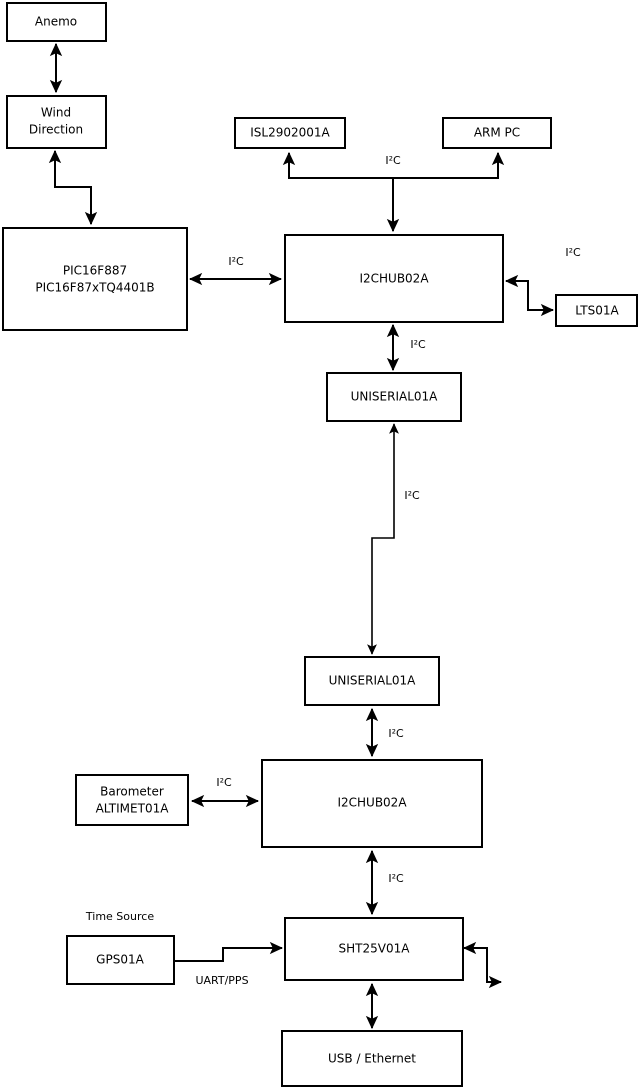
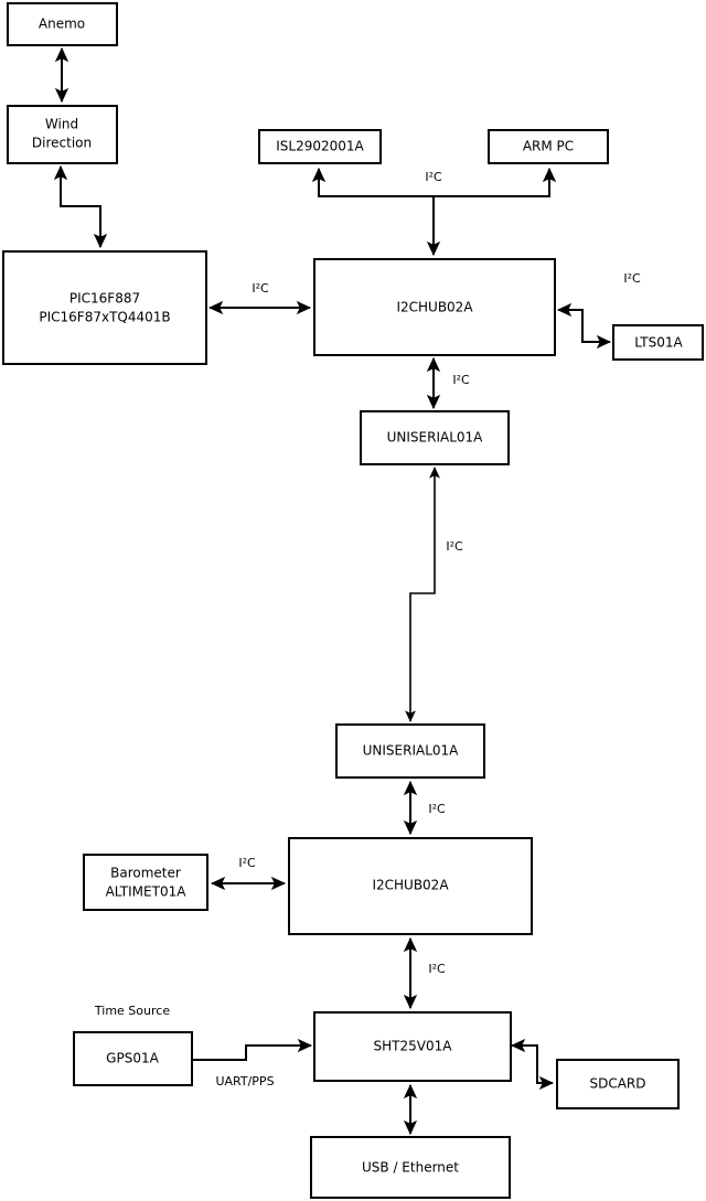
  I²C
  I²C
  I²C
  I²C
  I²C
  I²C
  I²C
  I²C
  UART/PPS
  Anemo
  Wind
  Direction
  PIC16F887
  PIC16F87xTQ4401B
  ISL2902001A
  ARM PC
  I2CHUB02A
  LTS01A
  UNISERIAL01A
  UNISERIAL01A
  I2CHUB02A
  Barometer
  ALTIMET01A
  Time Source
  GPS01A
  SHT25V01A
+ SDCARD
  USB / Ethernet
